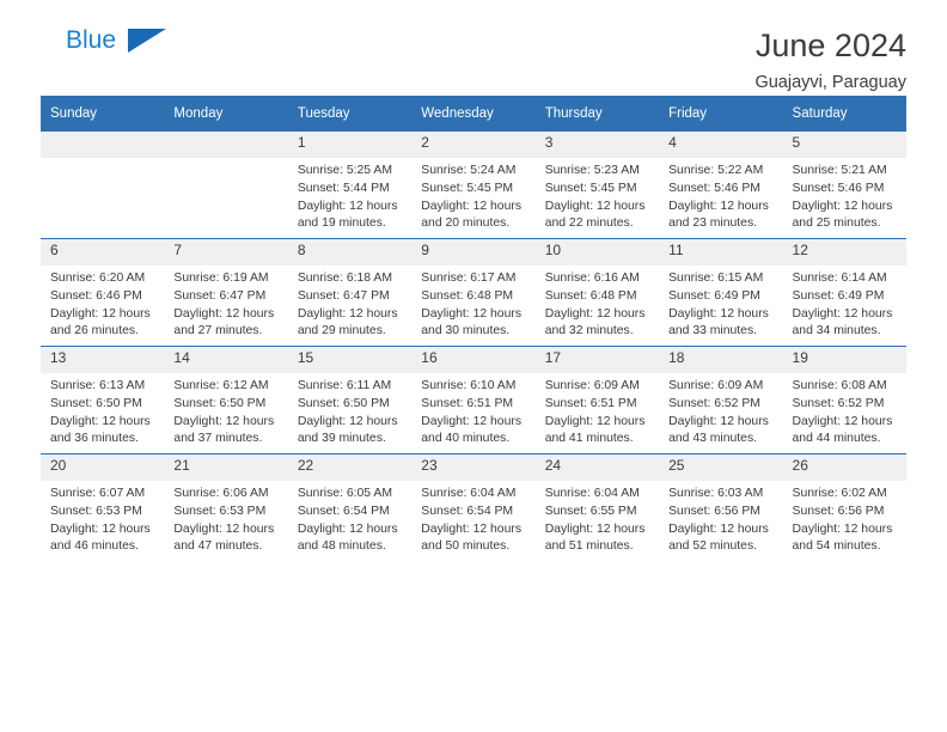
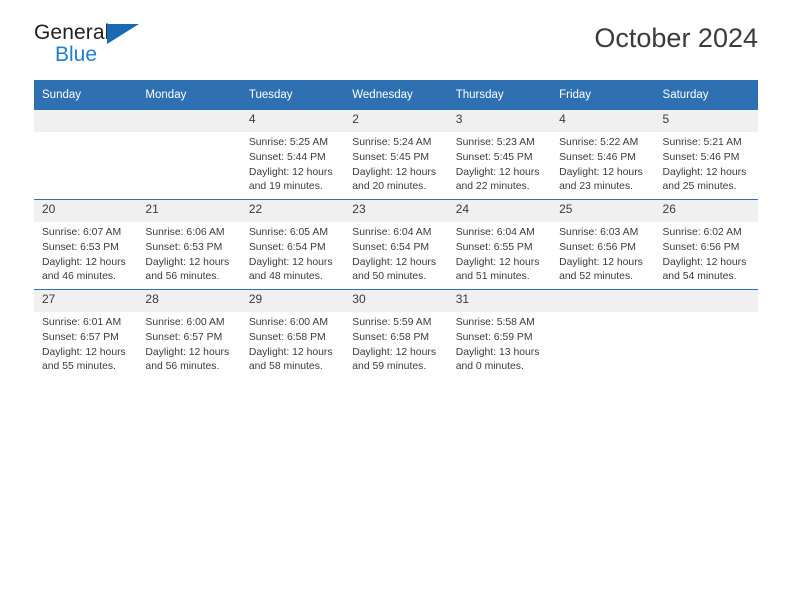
+ General
  Blue
- June 2024
+ October 2024
- Guajayvi, Paraguay
  Sunday	Monday	Tuesday	Wednesday	Thursday	Friday	Saturday
- 		1Sunrise: 5:25 AMSunset: 5:44 PMDaylight: 12 hoursand 19 minutes.	2Sunrise: 5:24 AMSunset: 5:45 PMDaylight: 12 hoursand 20 minutes.	3Sunrise: 5:23 AMSunset: 5:45 PMDaylight: 12 hoursand 22 minutes.	4Sunrise: 5:22 AMSunset: 5:46 PMDaylight: 12 hoursand 23 minutes.	5Sunrise: 5:21 AMSunset: 5:46 PMDaylight: 12 hoursand 25 minutes.
+ 		4Sunrise: 5:25 AMSunset: 5:44 PMDaylight: 12 hoursand 19 minutes.	2Sunrise: 5:24 AMSunset: 5:45 PMDaylight: 12 hoursand 20 minutes.	3Sunrise: 5:23 AMSunset: 5:45 PMDaylight: 12 hoursand 22 minutes.	4Sunrise: 5:22 AMSunset: 5:46 PMDaylight: 12 hoursand 23 minutes.	5Sunrise: 5:21 AMSunset: 5:46 PMDaylight: 12 hoursand 25 minutes.
- 6Sunrise: 6:20 AMSunset: 6:46 PMDaylight: 12 hoursand 26 minutes.	7Sunrise: 6:19 AMSunset: 6:47 PMDaylight: 12 hoursand 27 minutes.	8Sunrise: 6:18 AMSunset: 6:47 PMDaylight: 12 hoursand 29 minutes.	9Sunrise: 6:17 AMSunset: 6:48 PMDaylight: 12 hoursand 30 minutes.	10Sunrise: 6:16 AMSunset: 6:48 PMDaylight: 12 hoursand 32 minutes.	11Sunrise: 6:15 AMSunset: 6:49 PMDaylight: 12 hoursand 33 minutes.	12Sunrise: 6:14 AMSunset: 6:49 PMDaylight: 12 hoursand 34 minutes.
- 13Sunrise: 6:13 AMSunset: 6:50 PMDaylight: 12 hoursand 36 minutes.	14Sunrise: 6:12 AMSunset: 6:50 PMDaylight: 12 hoursand 37 minutes.	15Sunrise: 6:11 AMSunset: 6:50 PMDaylight: 12 hoursand 39 minutes.	16Sunrise: 6:10 AMSunset: 6:51 PMDaylight: 12 hoursand 40 minutes.	17Sunrise: 6:09 AMSunset: 6:51 PMDaylight: 12 hoursand 41 minutes.	18Sunrise: 6:09 AMSunset: 6:52 PMDaylight: 12 hoursand 43 minutes.	19Sunrise: 6:08 AMSunset: 6:52 PMDaylight: 12 hoursand 44 minutes.
- 20Sunrise: 6:07 AMSunset: 6:53 PMDaylight: 12 hoursand 46 minutes.	21Sunrise: 6:06 AMSunset: 6:53 PMDaylight: 12 hoursand 47 minutes.	22Sunrise: 6:05 AMSunset: 6:54 PMDaylight: 12 hoursand 48 minutes.	23Sunrise: 6:04 AMSunset: 6:54 PMDaylight: 12 hoursand 50 minutes.	24Sunrise: 6:04 AMSunset: 6:55 PMDaylight: 12 hoursand 51 minutes.	25Sunrise: 6:03 AMSunset: 6:56 PMDaylight: 12 hoursand 52 minutes.	26Sunrise: 6:02 AMSunset: 6:56 PMDaylight: 12 hoursand 54 minutes.
+ 20Sunrise: 6:07 AMSunset: 6:53 PMDaylight: 12 hoursand 46 minutes.	21Sunrise: 6:06 AMSunset: 6:53 PMDaylight: 12 hoursand 56 minutes.	22Sunrise: 6:05 AMSunset: 6:54 PMDaylight: 12 hoursand 48 minutes.	23Sunrise: 6:04 AMSunset: 6:54 PMDaylight: 12 hoursand 50 minutes.	24Sunrise: 6:04 AMSunset: 6:55 PMDaylight: 12 hoursand 51 minutes.	25Sunrise: 6:03 AMSunset: 6:56 PMDaylight: 12 hoursand 52 minutes.	26Sunrise: 6:02 AMSunset: 6:56 PMDaylight: 12 hoursand 54 minutes.
+ 27Sunrise: 6:01 AMSunset: 6:57 PMDaylight: 12 hoursand 55 minutes.	28Sunrise: 6:00 AMSunset: 6:57 PMDaylight: 12 hoursand 56 minutes.	29Sunrise: 6:00 AMSunset: 6:58 PMDaylight: 12 hoursand 58 minutes.	30Sunrise: 5:59 AMSunset: 6:58 PMDaylight: 12 hoursand 59 minutes.	31Sunrise: 5:58 AMSunset: 6:59 PMDaylight: 13 hoursand 0 minutes.
